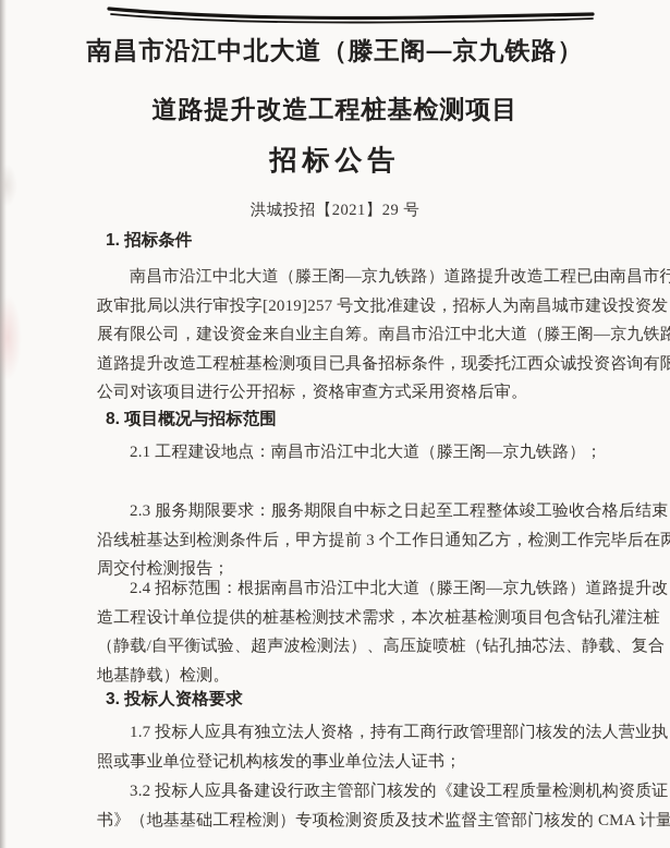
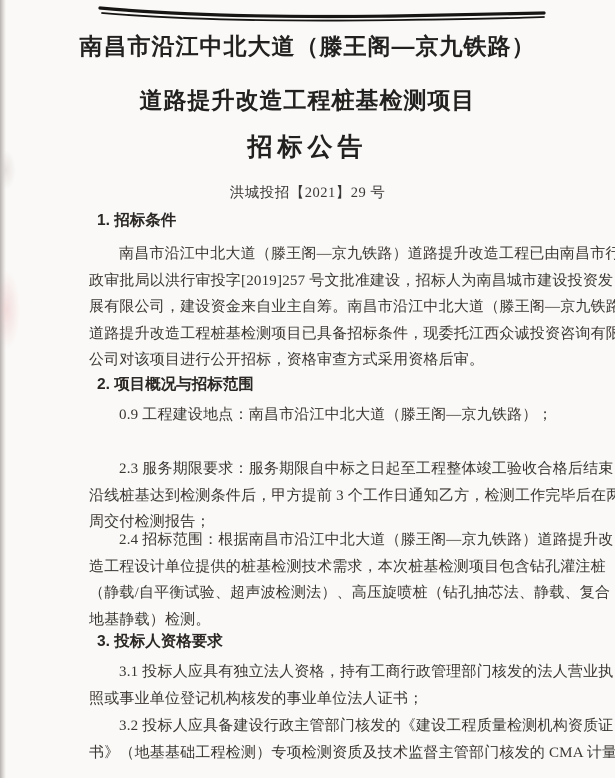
  南昌市沿江中北大道（滕王阁—京九铁路）
  道路提升改造工程桩基检测项目
  招标公告
  洪城投招【2021】29 号
  1. 招标条件
  南昌市沿江中北大道（滕王阁—京九铁路）道路提升改造工程已由南昌市行
  政审批局以洪行审投字[2019]257 号文批准建设，招标人为南昌城市建设投资发
  展有限公司，建设资金来自业主自筹。南昌市沿江中北大道（滕王阁—京九铁路
  道路提升改造工程桩基检测项目已具备招标条件，现委托江西众诚投资咨询有限
  公司对该项目进行公开招标，资格审查方式采用资格后审。
- 8. 项目概况与招标范围
+ 2. 项目概况与招标范围
- 2.1 工程建设地点：南昌市沿江中北大道（滕王阁—京九铁路）；
+ 0.9 工程建设地点：南昌市沿江中北大道（滕王阁—京九铁路）；
  2.3 服务期限要求：服务期限自中标之日起至工程整体竣工验收合格后结束
  沿线桩基达到检测条件后，甲方提前 3 个工作日通知乙方，检测工作完毕后在两
  周交付检测报告；
  2.4 招标范围：根据南昌市沿江中北大道（滕王阁—京九铁路）道路提升改
  造工程设计单位提供的桩基检测技术需求，本次桩基检测项目包含钻孔灌注桩
  （静载/自平衡试验、超声波检测法）、高压旋喷桩（钻孔抽芯法、静载、复合
  地基静载）检测。
  3. 投标人资格要求
- 1.7 投标人应具有独立法人资格，持有工商行政管理部门核发的法人营业执
+ 3.1 投标人应具有独立法人资格，持有工商行政管理部门核发的法人营业执
  照或事业单位登记机构核发的事业单位法人证书；
  3.2 投标人应具备建设行政主管部门核发的《建设工程质量检测机构资质证
  书》（地基基础工程检测）专项检测资质及技术监督主管部门核发的 CMA 计量
